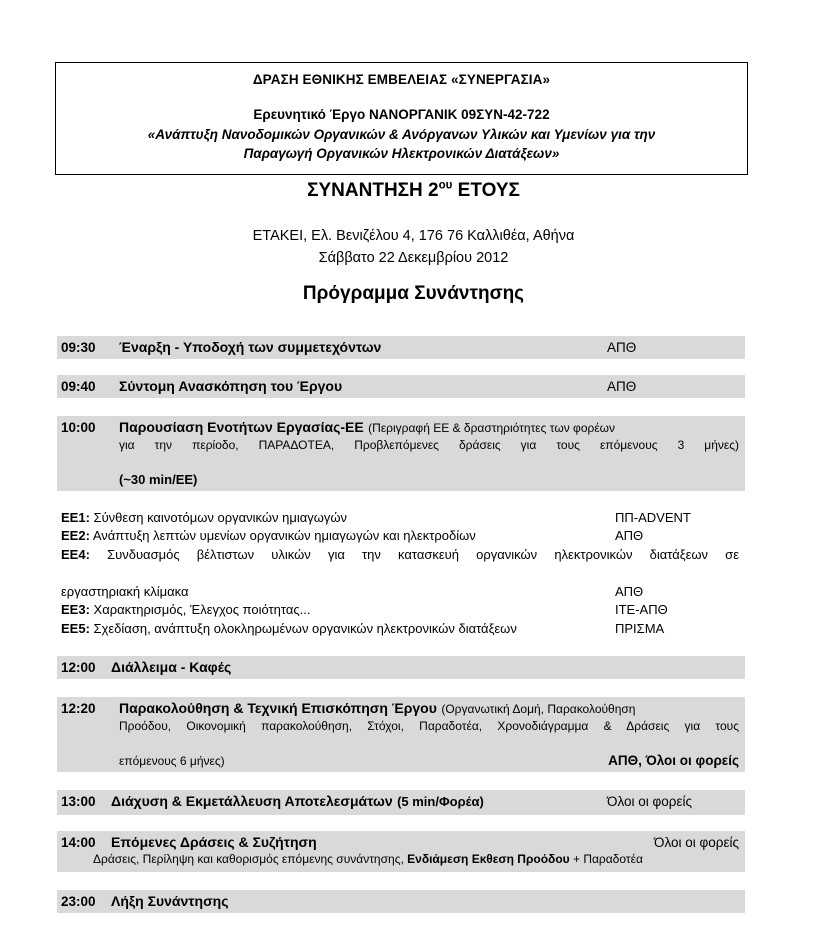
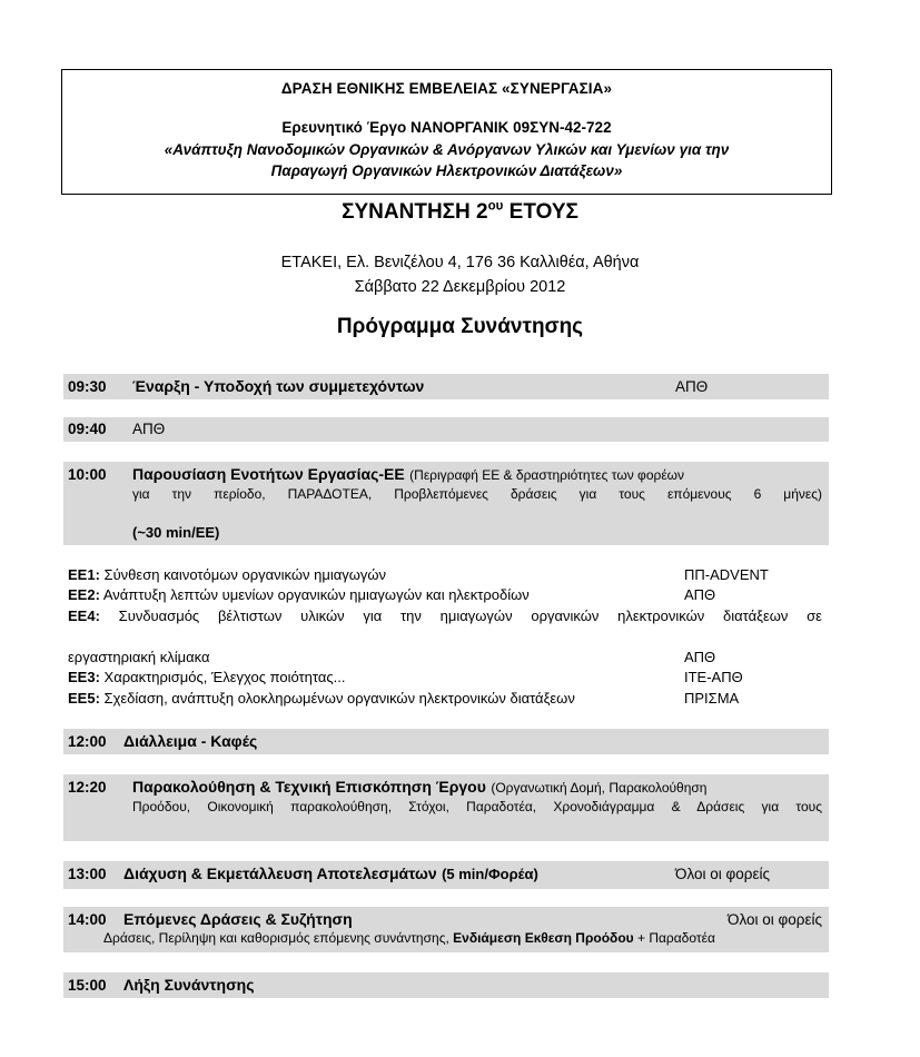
  ΔΡΑΣΗ ΕΘΝΙΚΗΣ ΕΜΒΕΛΕΙΑΣ «ΣΥΝΕΡΓΑΣΙΑ»
  Ερευνητικό Έργο ΝΑΝΟΡΓΑΝΙΚ 09ΣΥΝ-42-722
  «Ανάπτυξη Νανοδομικών Οργανικών & Ανόργανων Υλικών και Υμενίων για την
  Παραγωγή Οργανικών Ηλεκτρονικών Διατάξεων»
  ΣΥΝΑΝΤΗΣΗ 2ου ΕΤΟΥΣ
- ΕΤΑΚΕΙ, Ελ. Βενιζέλου 4, 176 76 Καλλιθέα, Αθήνα
+ ΕΤΑΚΕΙ, Ελ. Βενιζέλου 4, 176 36 Καλλιθέα, Αθήνα
  Σάββατο 22 Δεκεμβρίου 2012
  Πρόγραμμα Συνάντησης
  09:30
  Έναρξη - Υποδοχή των συμμετεχόντων
  ΑΠΘ
  09:40
- Σύντομη Ανασκόπηση του Έργου
  ΑΠΘ
  10:00
  Παρουσίαση Ενοτήτων Εργασίας-ΕΕ (Περιγραφή ΕΕ & δραστηριότητες των φορέων
- για την περίοδο, ΠΑΡΑΔΟΤΕΑ, Προβλεπόμενες δράσεις για τους επόμενους 3 μήνες)
+ για την περίοδο, ΠΑΡΑΔΟΤΕΑ, Προβλεπόμενες δράσεις για τους επόμενους 6 μήνες)
  (~30 min/ΕΕ)
  ΕΕ1: Σύνθεση καινοτόμων οργανικών ημιαγωγών
  ΠΠ-ADVENT
  ΕΕ2: Ανάπτυξη λεπτών υμενίων οργανικών ημιαγωγών και ηλεκτροδίων
  ΑΠΘ
- ΕΕ4: Συνδυασμός βέλτιστων υλικών για την κατασκευή οργανικών ηλεκτρονικών διατάξεων σε
+ ΕΕ4: Συνδυασμός βέλτιστων υλικών για την ημιαγωγών οργανικών ηλεκτρονικών διατάξεων σε
  εργαστηριακή κλίμακα
  ΑΠΘ
  ΕΕ3: Χαρακτηρισμός, Έλεγχος ποιότητας...
  ΙΤΕ-ΑΠΘ
  ΕΕ5: Σχεδίαση, ανάπτυξη ολοκληρωμένων οργανικών ηλεκτρονικών διατάξεων
  ΠΡΙΣΜΑ
  12:00
  Διάλλειμα - Καφές
  12:20
  Παρακολούθηση & Τεχνική Επισκόπηση Έργου (Οργανωτική Δομή, Παρακολούθηση
  Προόδου, Οικονομική παρακολούθηση, Στόχοι, Παραδοτέα, Χρονοδιάγραμμα & Δράσεις για τους
- επόμενους 6 μήνες)
- ΑΠΘ, Όλοι οι φορείς
  13:00
  Διάχυση & Εκμετάλλευση Αποτελεσμάτων (5 min/Φορέα)
  Όλοι οι φορείς
  14:00
  Επόμενες Δράσεις & Συζήτηση
  Όλοι οι φορείς
  Δράσεις, Περίληψη και καθορισμός επόμενης συνάντησης, Ενδιάμεση Εκθεση Προόδου + Παραδοτέα
- 23:00
+ 15:00
  Λήξη Συνάντησης
